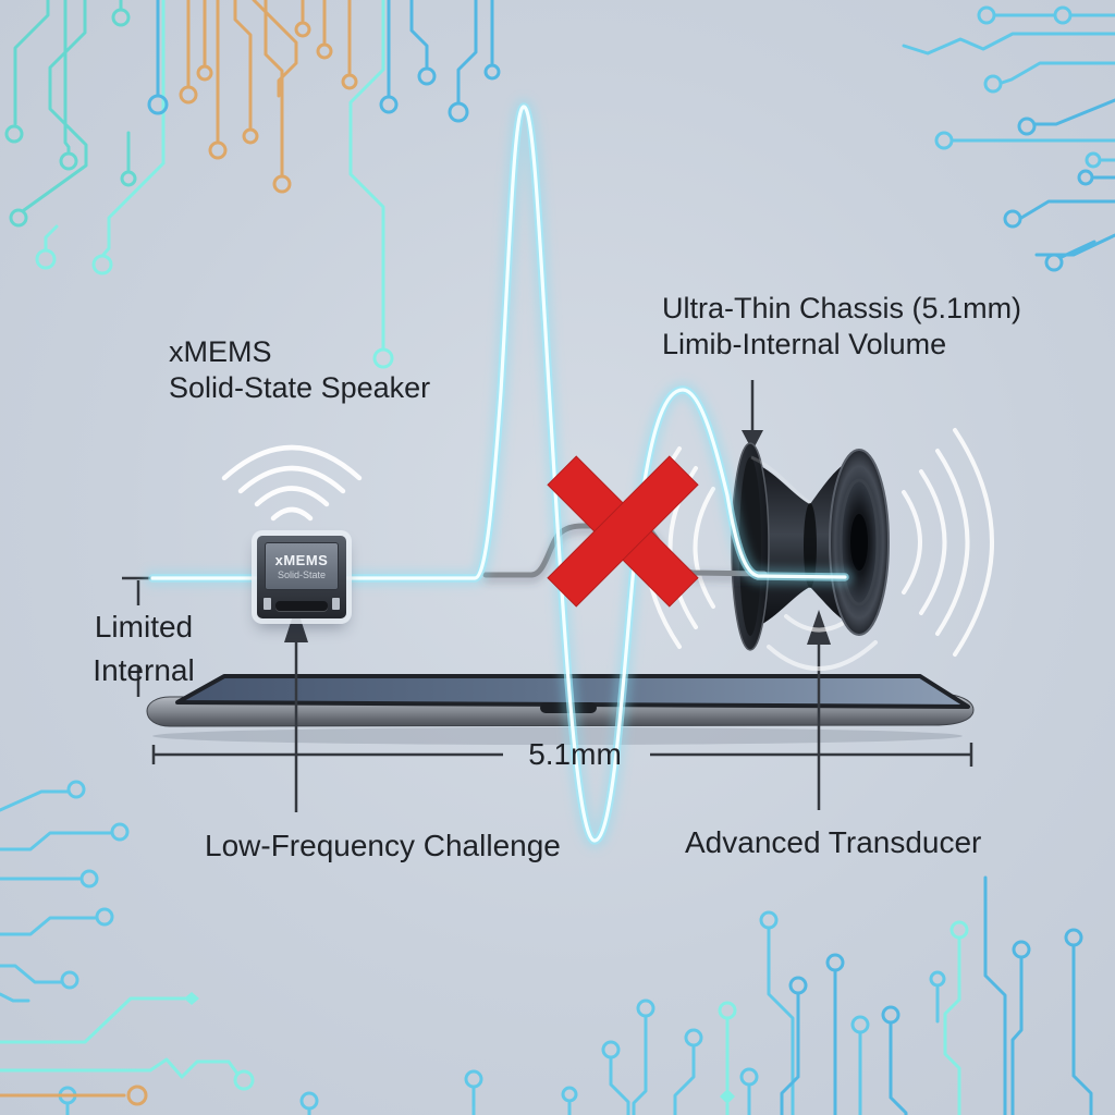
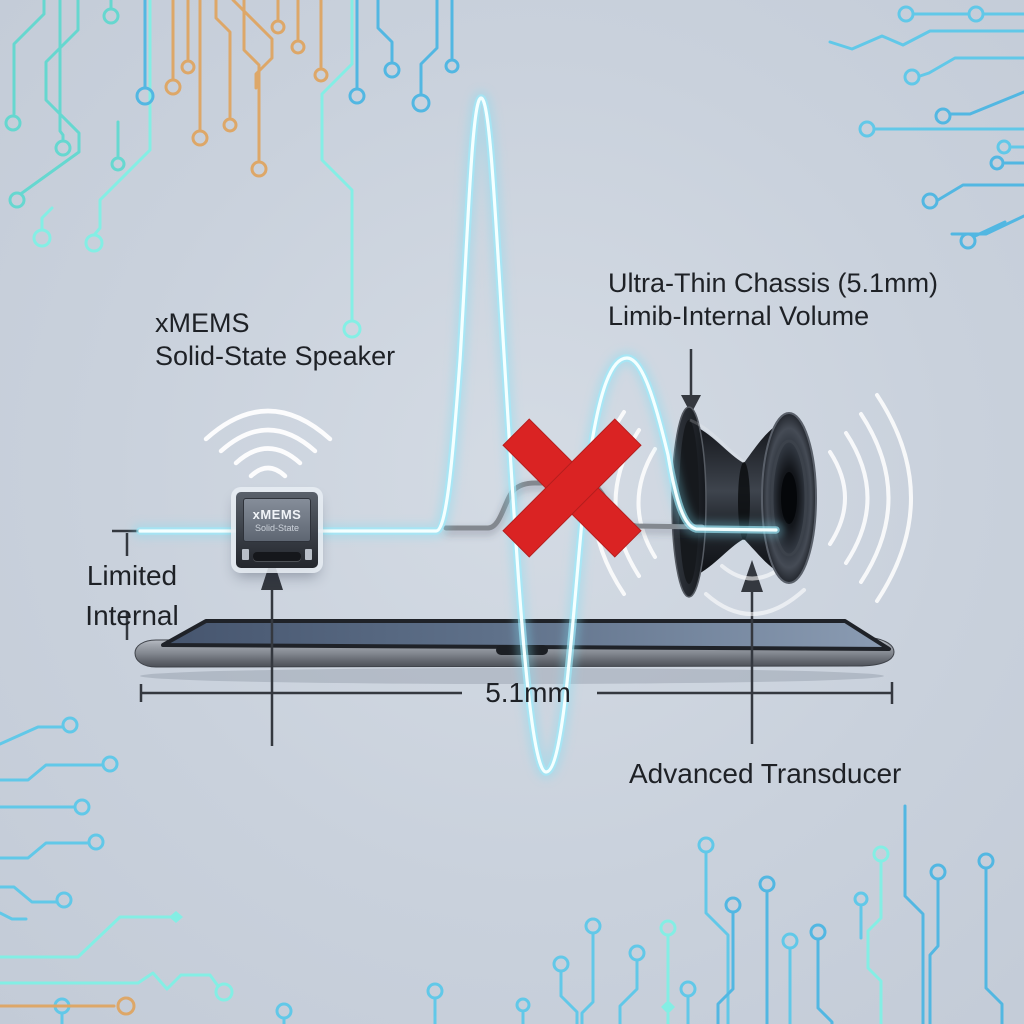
  xMEMS
  Solid-State Speaker
  Ultra-Thin Chassis (5.1mm)
  Limib-Internal Volume
  Limited
  Internal
  5.1mm
- Low-Frequency Challenge
  Advanced Transducer
  xMEMS
  Solid-State
